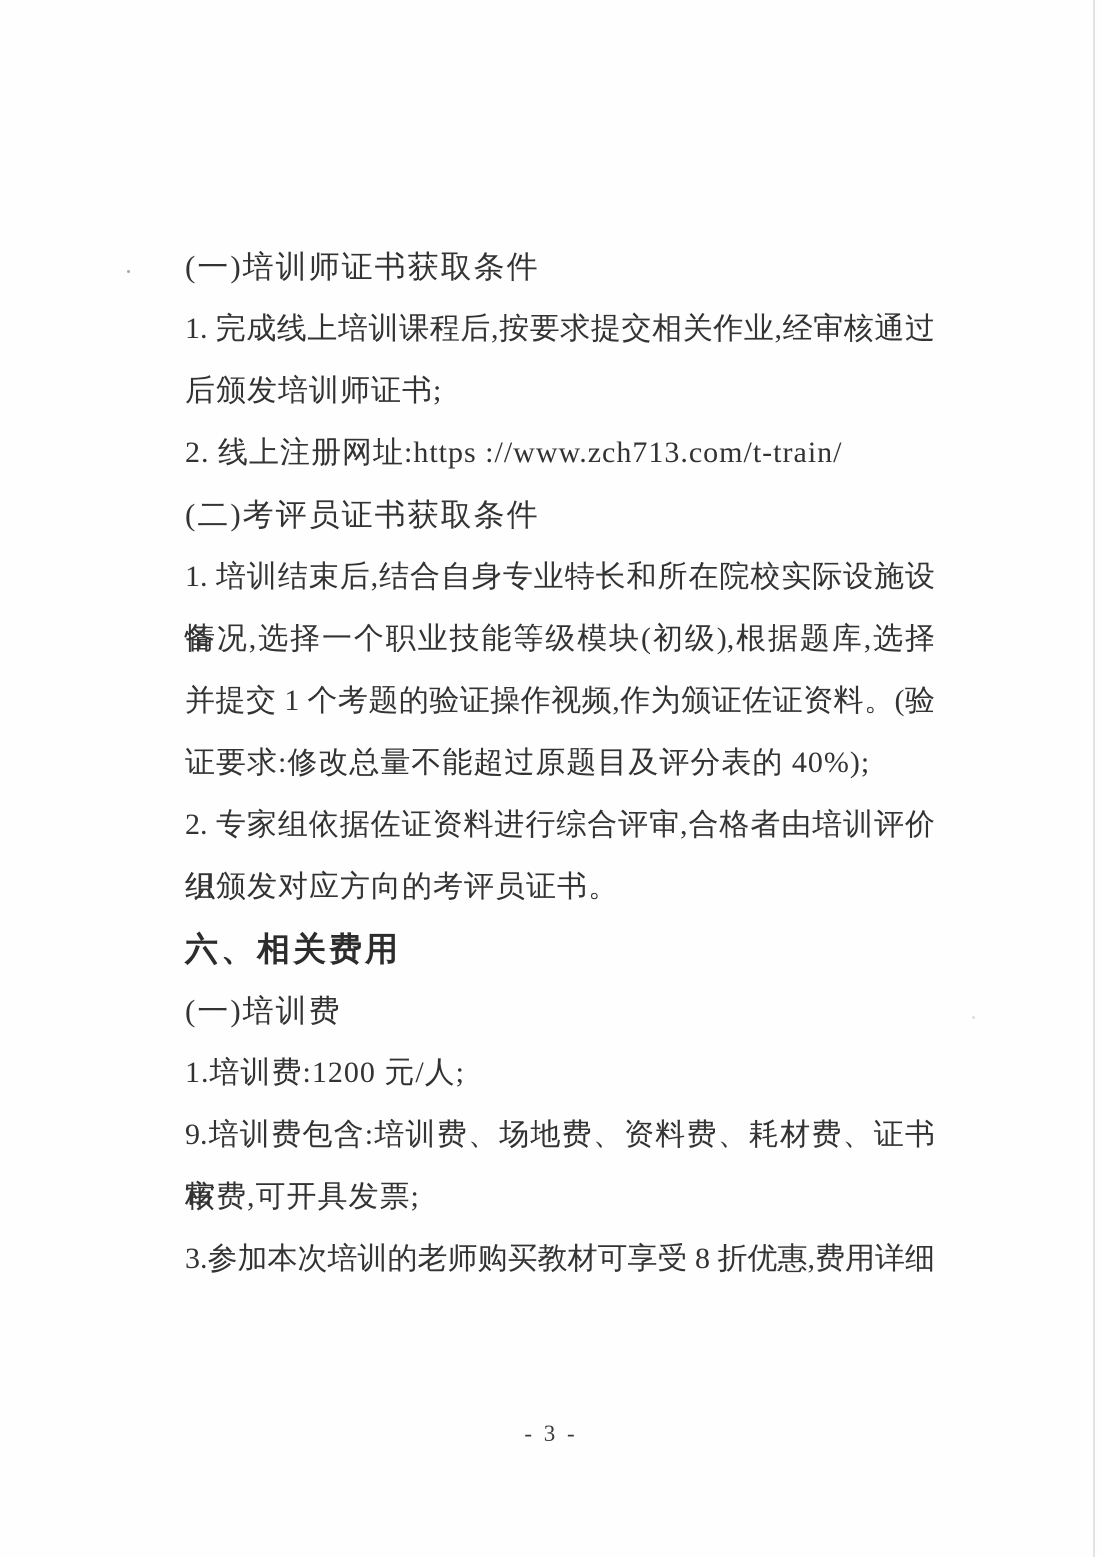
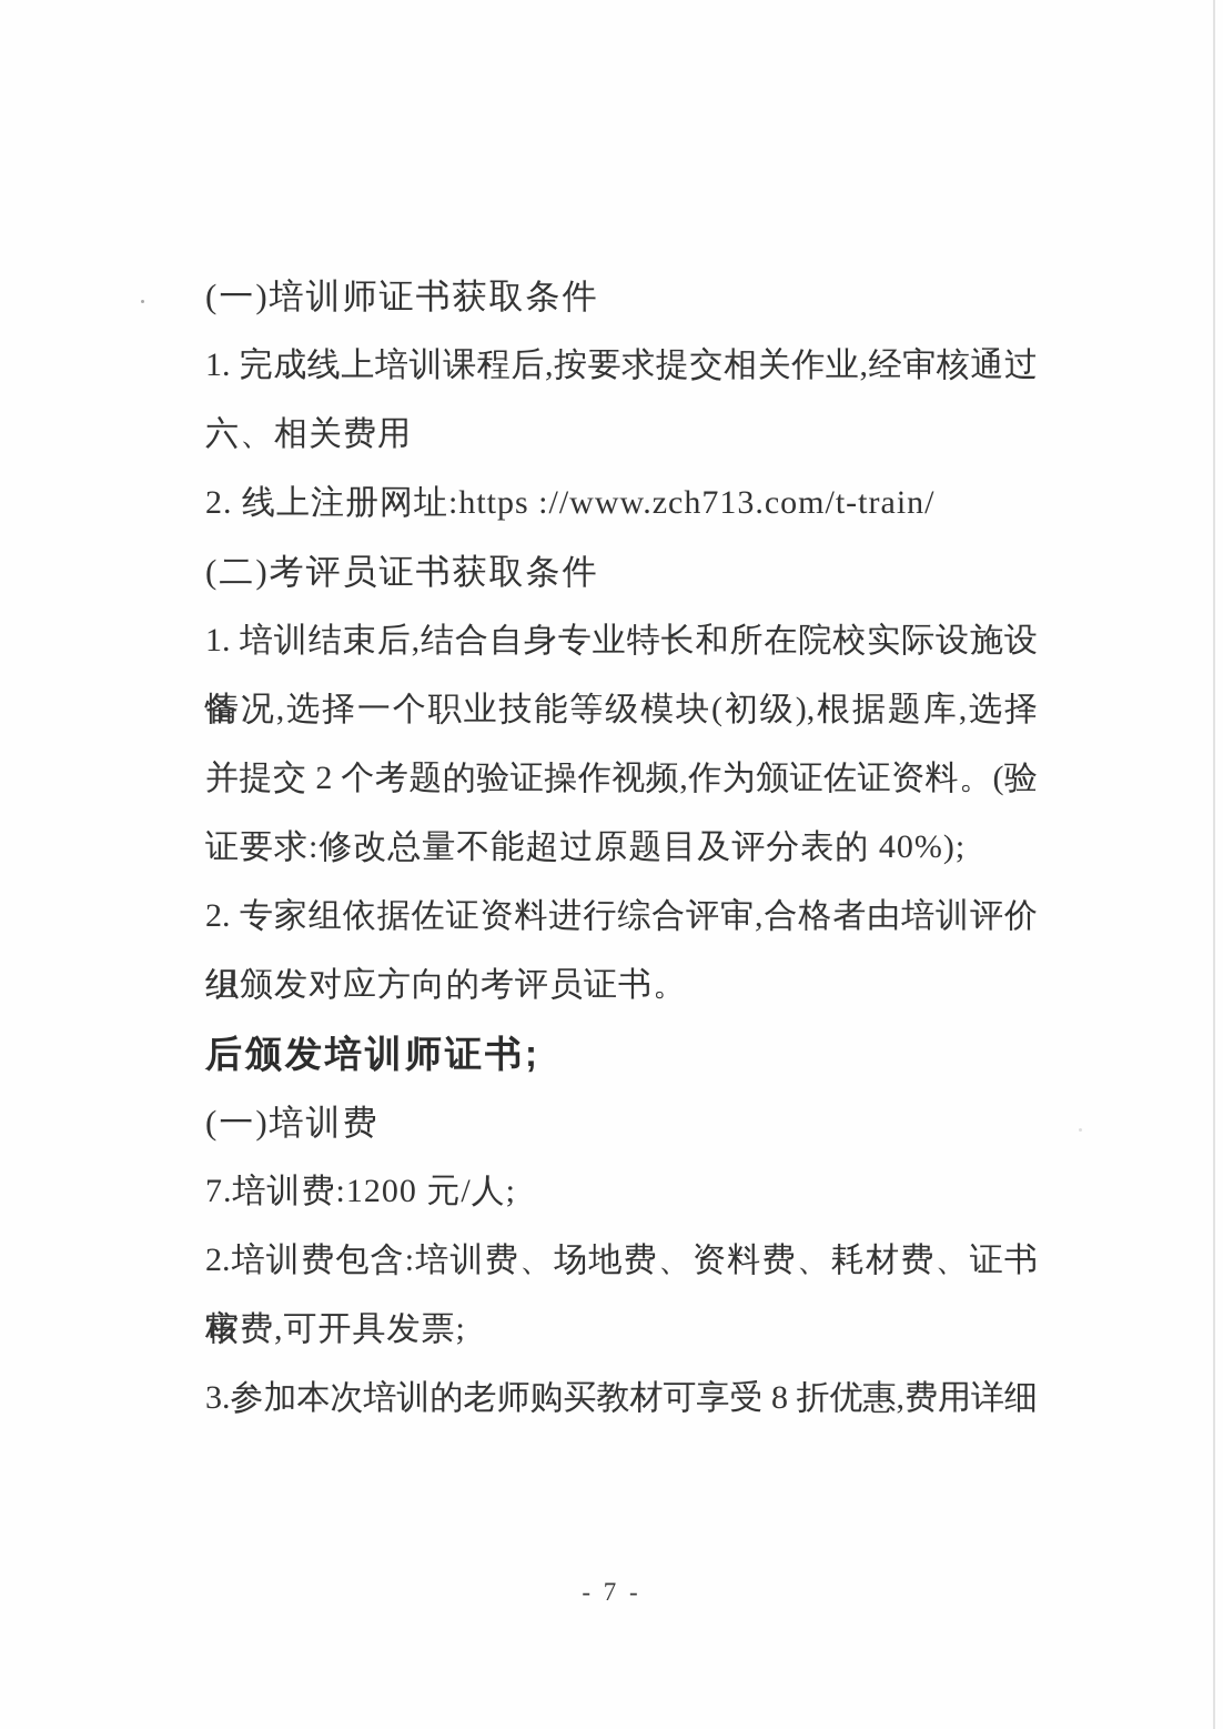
  (一)培训师证书获取条件
  1. 完成线上培训课程后,按要求提交相关作业,经审核通过
- 后颁发培训师证书;
+ 六、相关费用
  2. 线上注册网址:https ://www.zch713.com/t-train/
  (二)考评员证书获取条件
  1. 培训结束后,结合自身专业特长和所在院校实际设施设备
  情况,选择一个职业技能等级模块(初级),根据题库,选择
- 并提交 1 个考题的验证操作视频,作为颁证佐证资料。(验
+ 并提交 2 个考题的验证操作视频,作为颁证佐证资料。(验
  证要求:修改总量不能超过原题目及评分表的 40%);
  2. 专家组依据佐证资料进行综合评审,合格者由培训评价组
  织颁发对应方向的考评员证书。
- 六、相关费用
+ 后颁发培训师证书;
  (一)培训费
- 1.培训费:1200 元/人;
+ 7.培训费:1200 元/人;
- 9.培训费包含:培训费、场地费、资料费、耗材费、证书审
+ 2.培训费包含:培训费、场地费、资料费、耗材费、证书审
  核费,可开具发票;
  3.参加本次培训的老师购买教材可享受 8 折优惠,费用详细
- - 3 -
+ - 7 -
